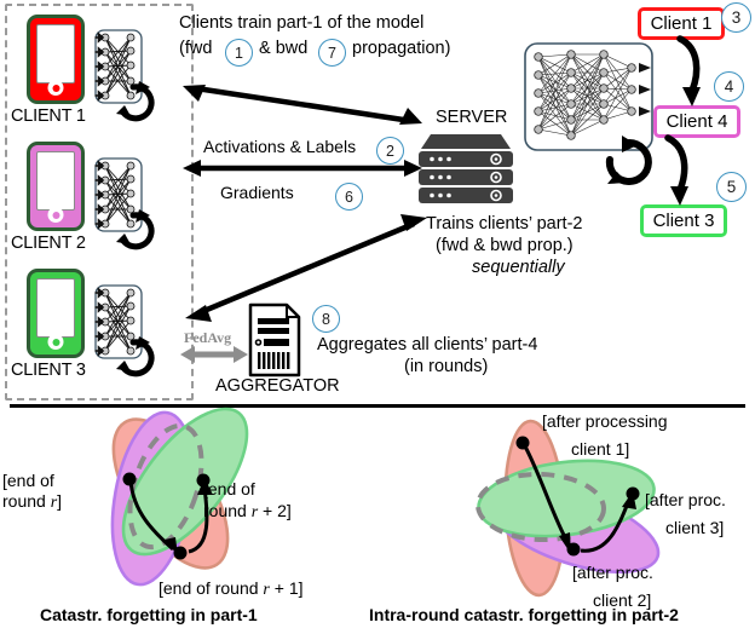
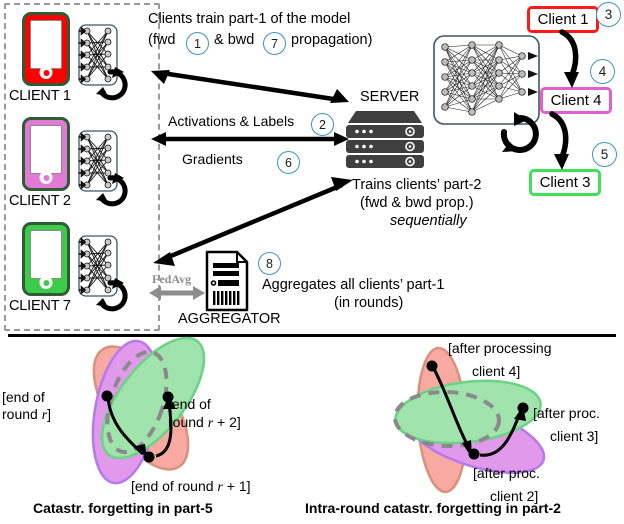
  CLIENT 1
  CLIENT 2
- CLIENT 3
+ CLIENT 7
  Clients train part-1 of the model
  (fwd
  1
  & bwd
  7
  propagation)
  Activations & Labels
  2
  Gradients
  6
  SERVER
  Trains clients’ part-2
  (fwd & bwd prop.)
  sequentially
  Client 1
  3
  Client 4
  4
  Client 3
  5
  AGGREGATOR
  FedAvg
  8
- Aggregates all clients’ part-4
+ Aggregates all clients’ part-1
  (in rounds)
  [end of
  round r]
  [end of
  round r + 2]
  [end of round r + 1]
- Catastr. forgetting in part-1
+ Catastr. forgetting in part-5
  [after processing
- client 1]
+ client 4]
  [after proc.
  client 3]
  [after proc.
  client 2]
  Intra-round catastr. forgetting in part-2
